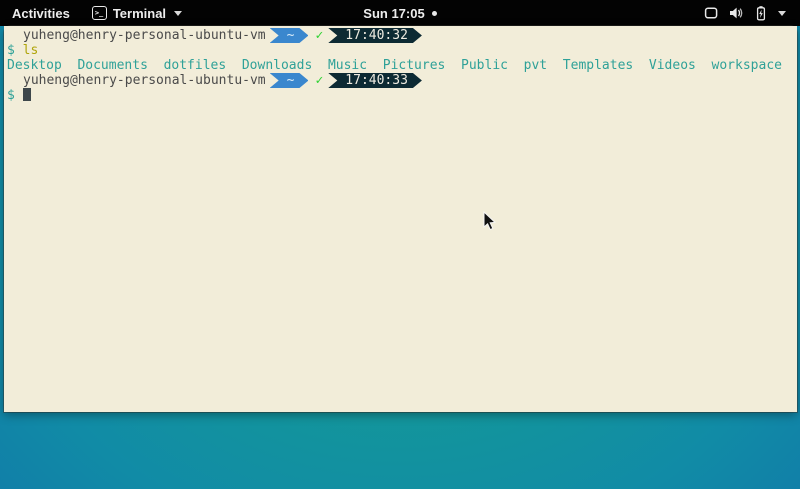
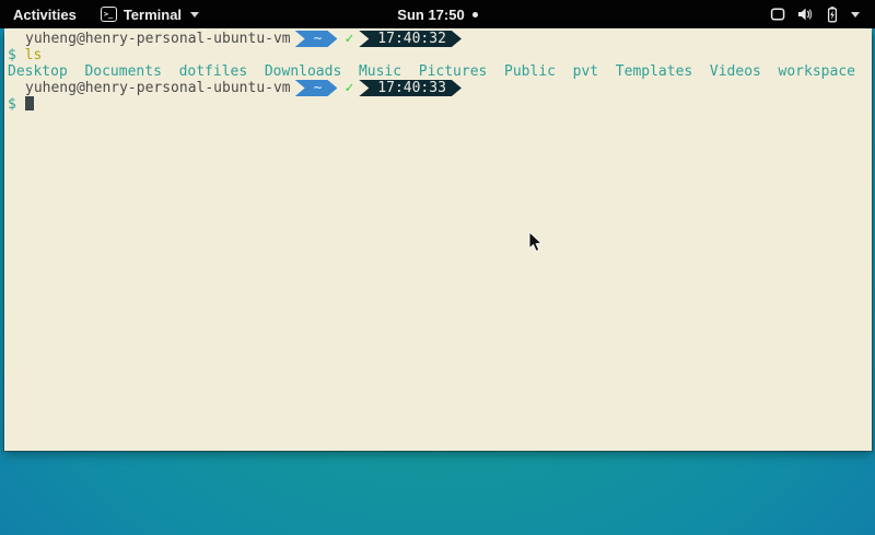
  Activities
  >_
  Terminal
- Sun 17:05
+ Sun 17:50
  yuheng@henry-personal-ubuntu-vm
  ~
  ✓
  17:40:32
  $ ls
  Desktop Documents dotfiles Downloads Music Pictures Public pvt Templates Videos workspace
  yuheng@henry-personal-ubuntu-vm
  ~
  ✓
  17:40:33
  $
